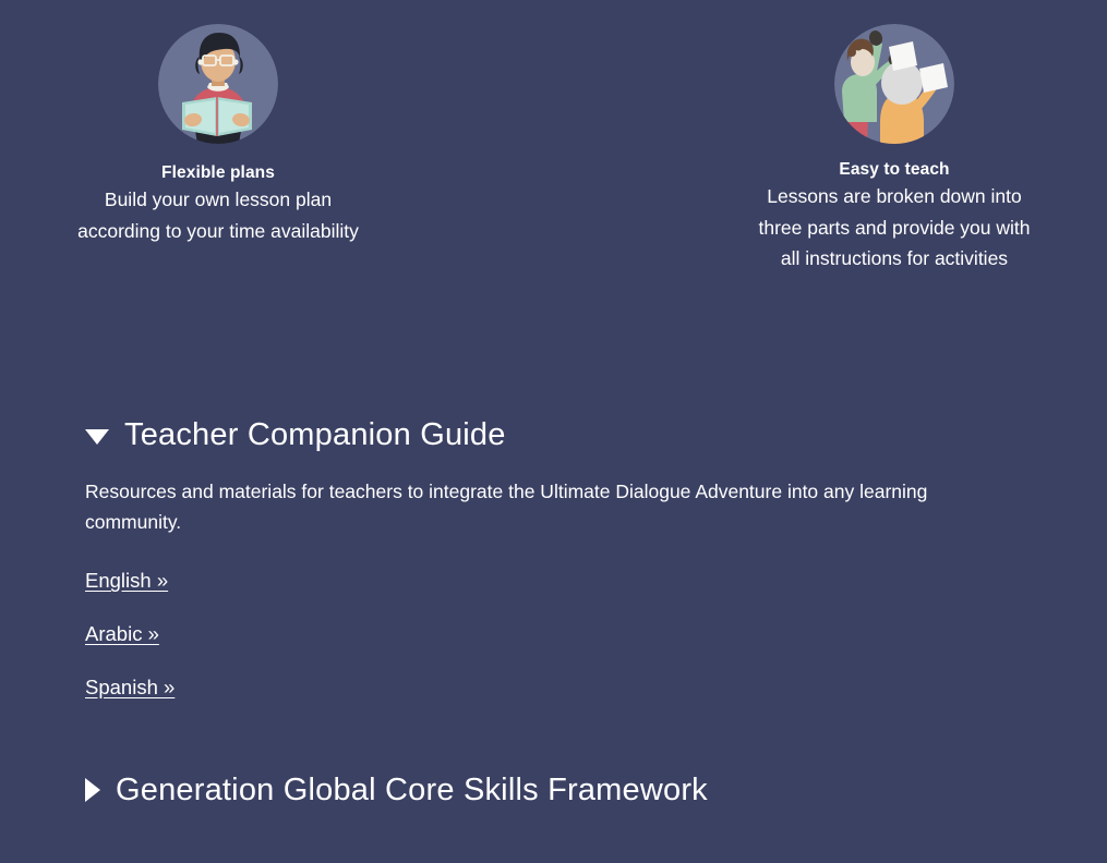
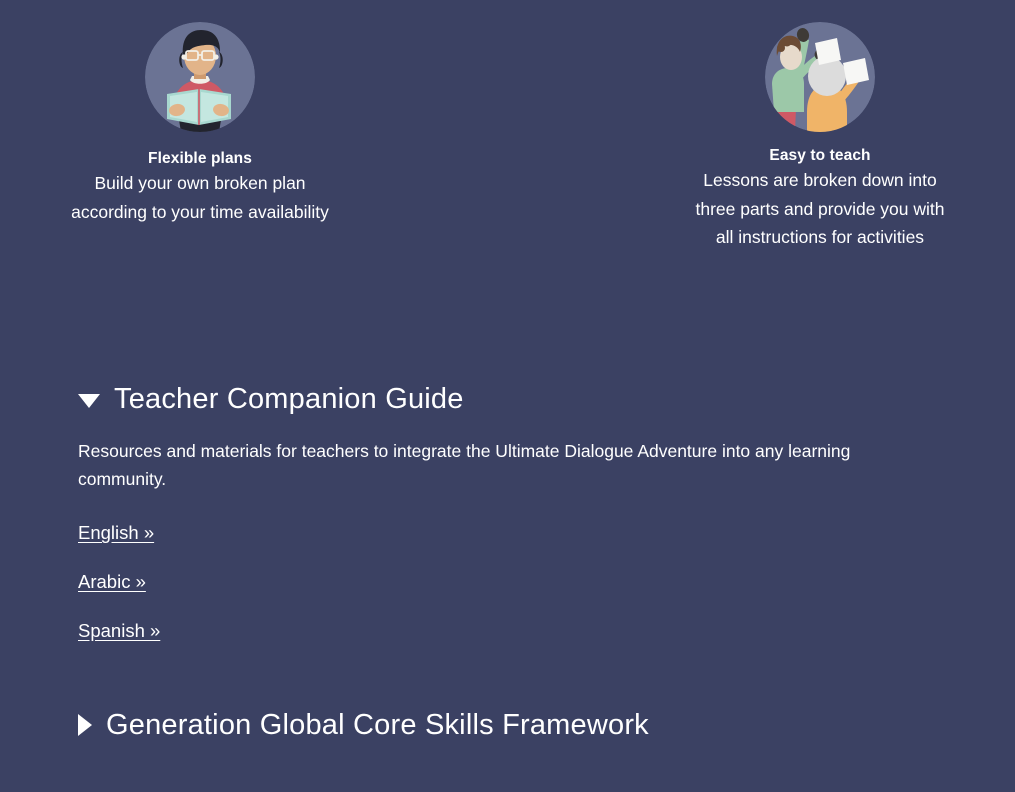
  Flexible plans
- Build your own lesson plan according to your time availability
+ Build your own broken plan according to your time availability
  Easy to teach
  Lessons are broken down into three parts and provide you with all instructions for activities
  Teacher Companion Guide
  Resources and materials for teachers to integrate the Ultimate Dialogue Adventure into any learning community.
  English »
  Arabic »
  Spanish »
  Generation Global Core Skills Framework
